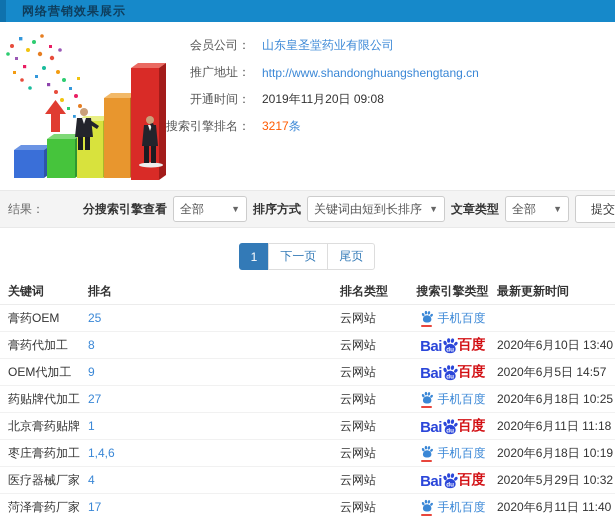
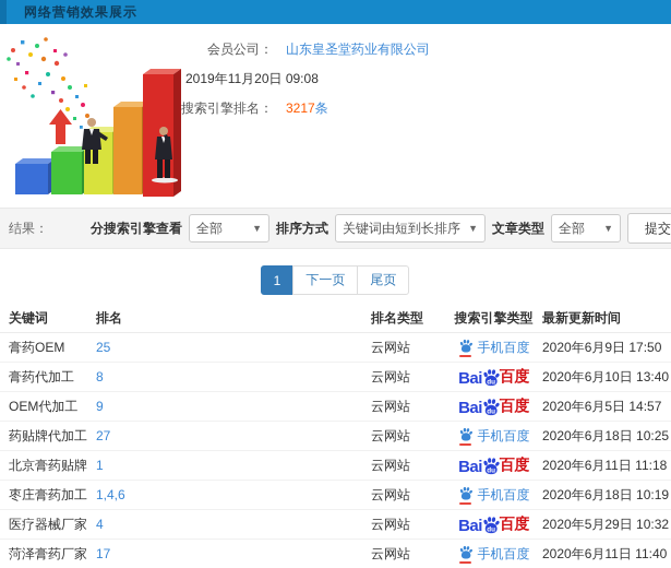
  网络营销效果展示
  会员公司：
  山东皇圣堂药业有限公司
- 推广地址：
- http://www.shandonghuangshengtang.cn
- 开通时间：
  2019年11月20日 09:08
  搜索引擎排名：
  3217条
  结果：
  分搜索引擎查看
  全部
  ▼
  排序方式
  关键词由短到长排序
  ▼
  文章类型
  全部
  ▼
  提交
  1
  下一页
  尾页
  关键词
  排名
  排名类型
  搜索引擎类型
  最新更新时间
  膏药OEM
  25
  云网站
  手机百度
+ 2020年6月9日 17:50
  膏药代加工
  8
  云网站
  Bai
  百度
  2020年6月10日 13:40
  OEM代加工
  9
  云网站
  Bai
  百度
  2020年6月5日 14:57
  药贴牌代加工
  27
  云网站
  手机百度
  2020年6月18日 10:25
  北京膏药贴牌
  1
  云网站
  Bai
  百度
  2020年6月11日 11:18
  枣庄膏药加工
  1,4,6
  云网站
  手机百度
  2020年6月18日 10:19
  医疗器械厂家
  4
  云网站
  Bai
  百度
  2020年5月29日 10:32
  菏泽膏药厂家
  17
  云网站
  手机百度
  2020年6月11日 11:40
